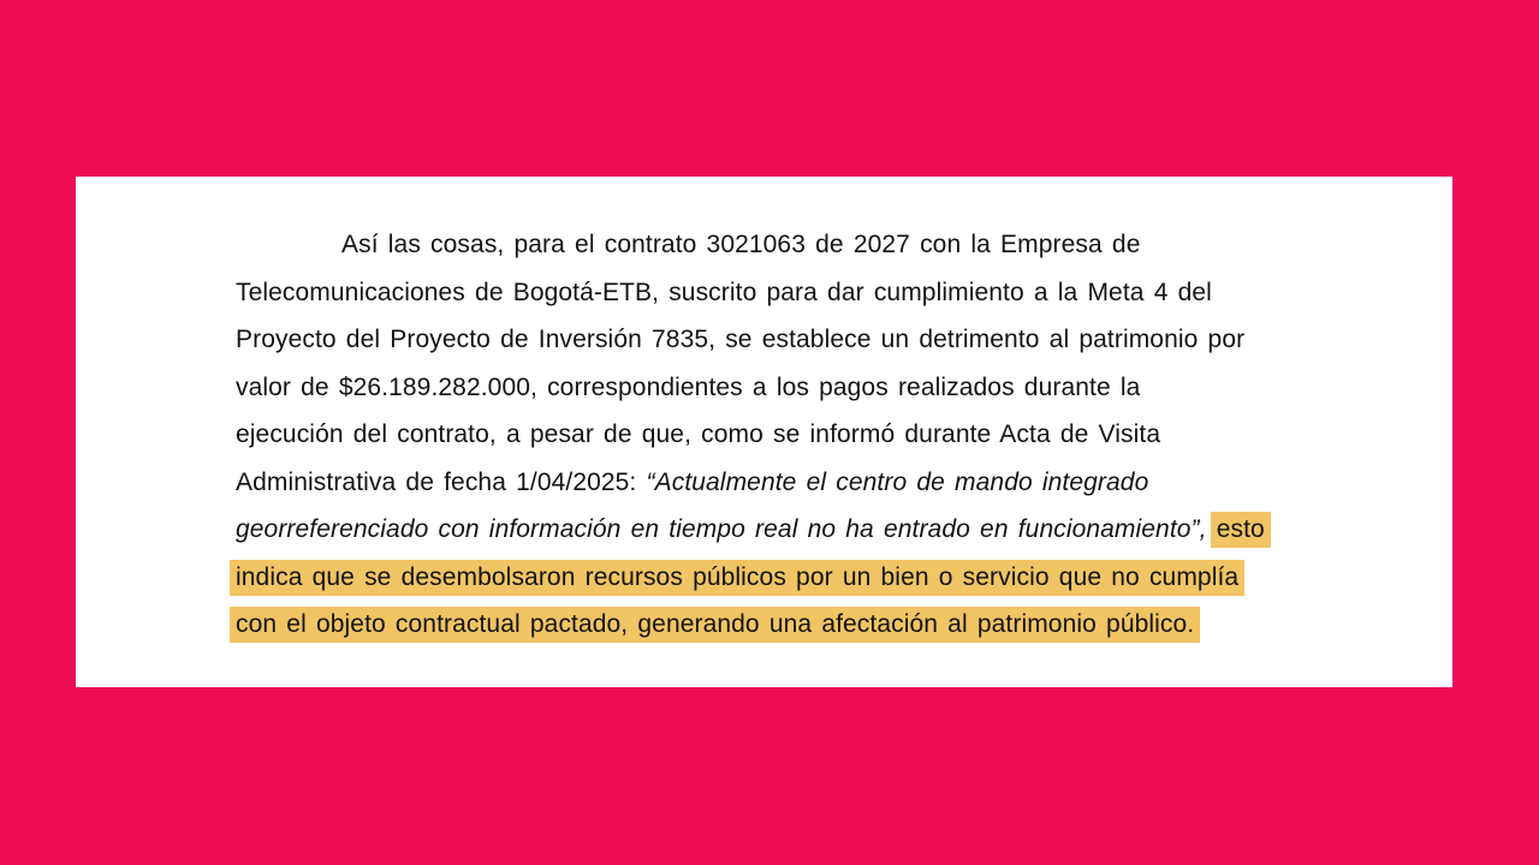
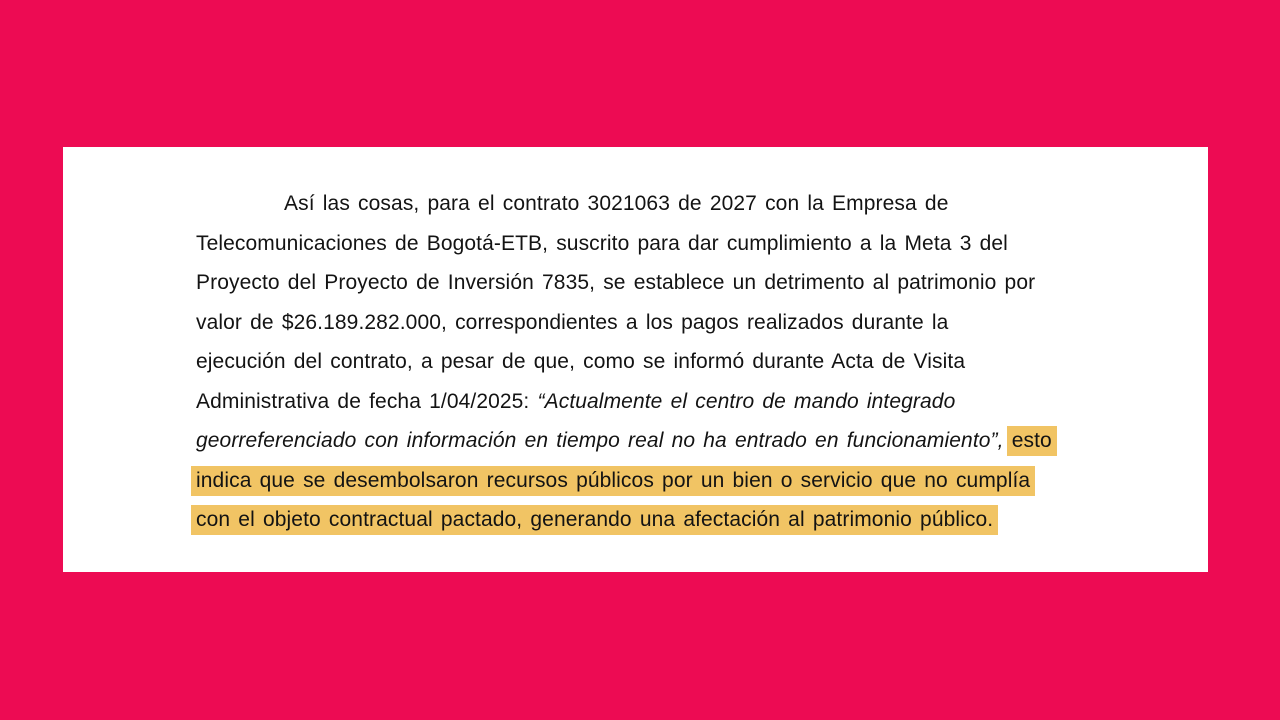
  Así las cosas, para el contrato 3021063 de 2027 con la Empresa de
- Telecomunicaciones de Bogotá-ETB, suscrito para dar cumplimiento a la Meta 4 del
+ Telecomunicaciones de Bogotá-ETB, suscrito para dar cumplimiento a la Meta 3 del
  Proyecto del Proyecto de Inversión 7835, se establece un detrimento al patrimonio por
  valor de $26.189.282.000, correspondientes a los pagos realizados durante la
  ejecución del contrato, a pesar de que, como se informó durante Acta de Visita
  Administrativa de fecha 1/04/2025: “Actualmente el centro de mando integrado
  georreferenciado con información en tiempo real no ha entrado en funcionamiento”, esto
  indica que se desembolsaron recursos públicos por un bien o servicio que no cumplía
  con el objeto contractual pactado, generando una afectación al patrimonio público.
